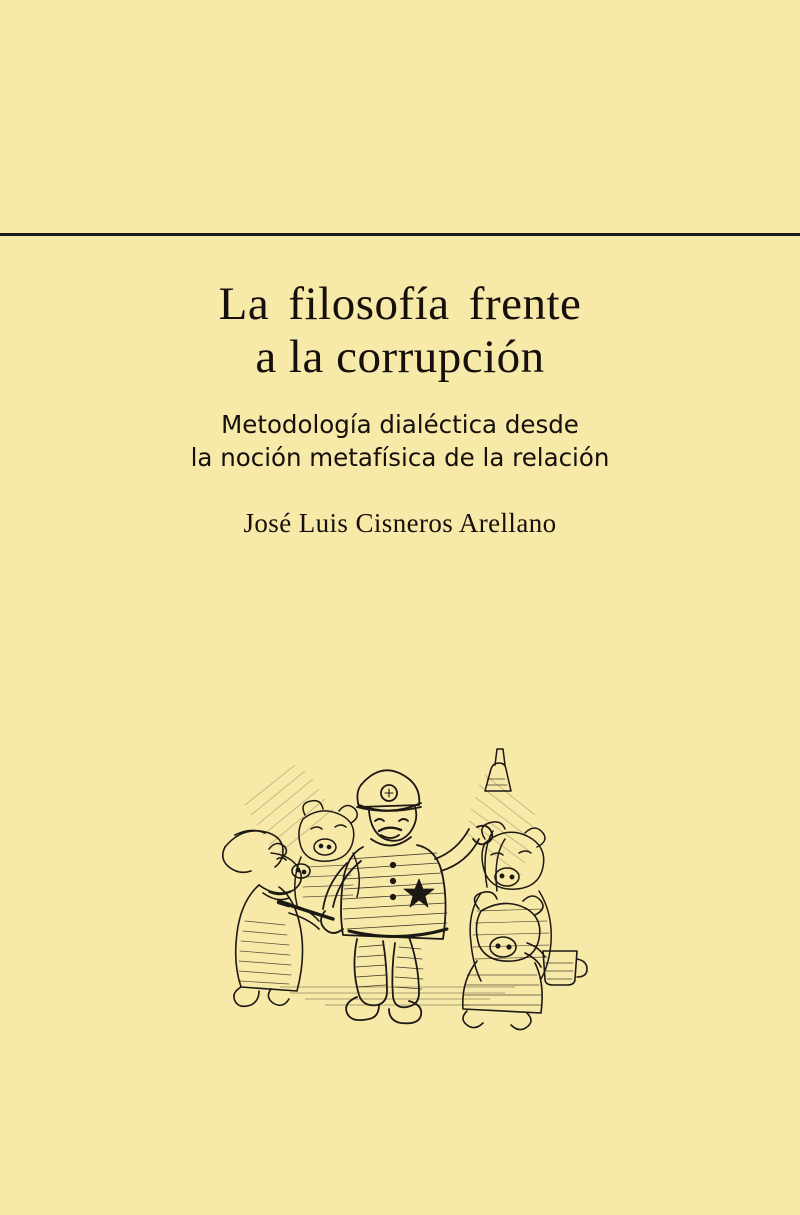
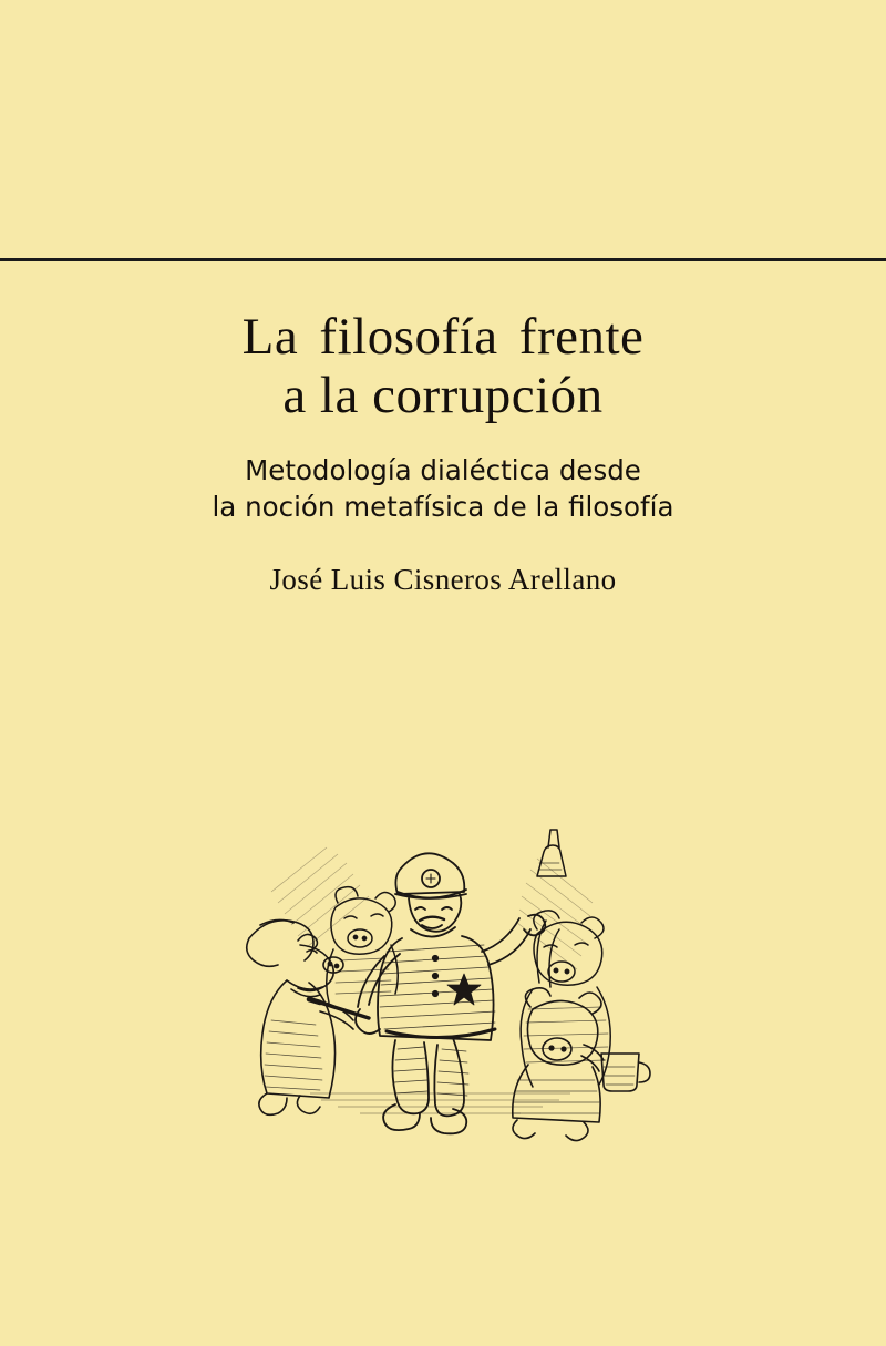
  La filosofía frente
  a la corrupción
  Metodología dialéctica desde
- la noción metafísica de la relación
+ la noción metafísica de la filosofía
  José Luis Cisneros Arellano
